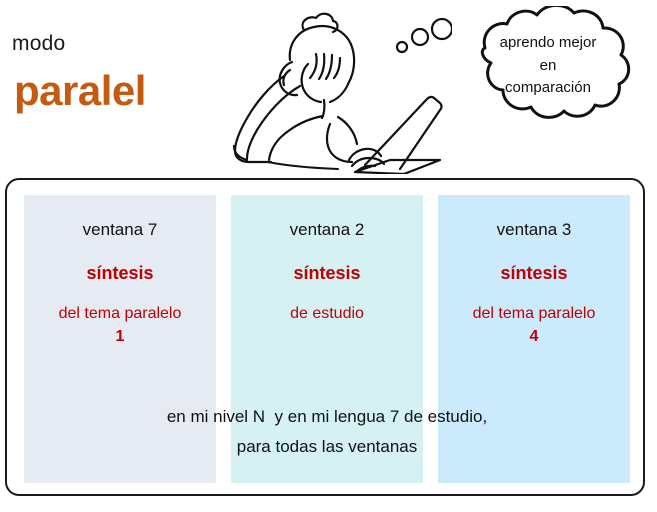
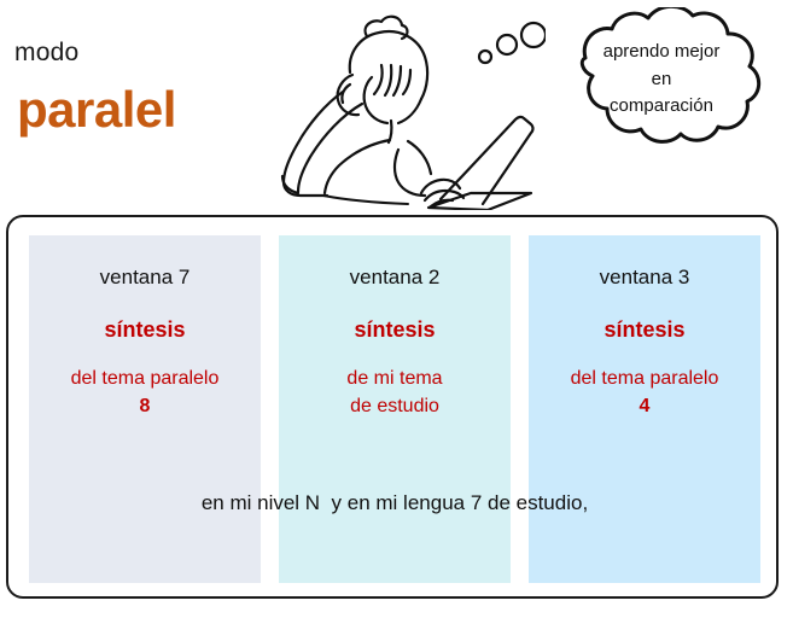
  modo
  paralel
  aprendo mejor
  en
  comparación
  ventana 7
  síntesis
  del tema paralelo
- 1
+ 8
  ventana 2
  síntesis
+ de mi tema
  de estudio
  ventana 3
  síntesis
  del tema paralelo
  4
  en mi nivel N y en mi lengua 7 de estudio,
- para todas las ventanas
